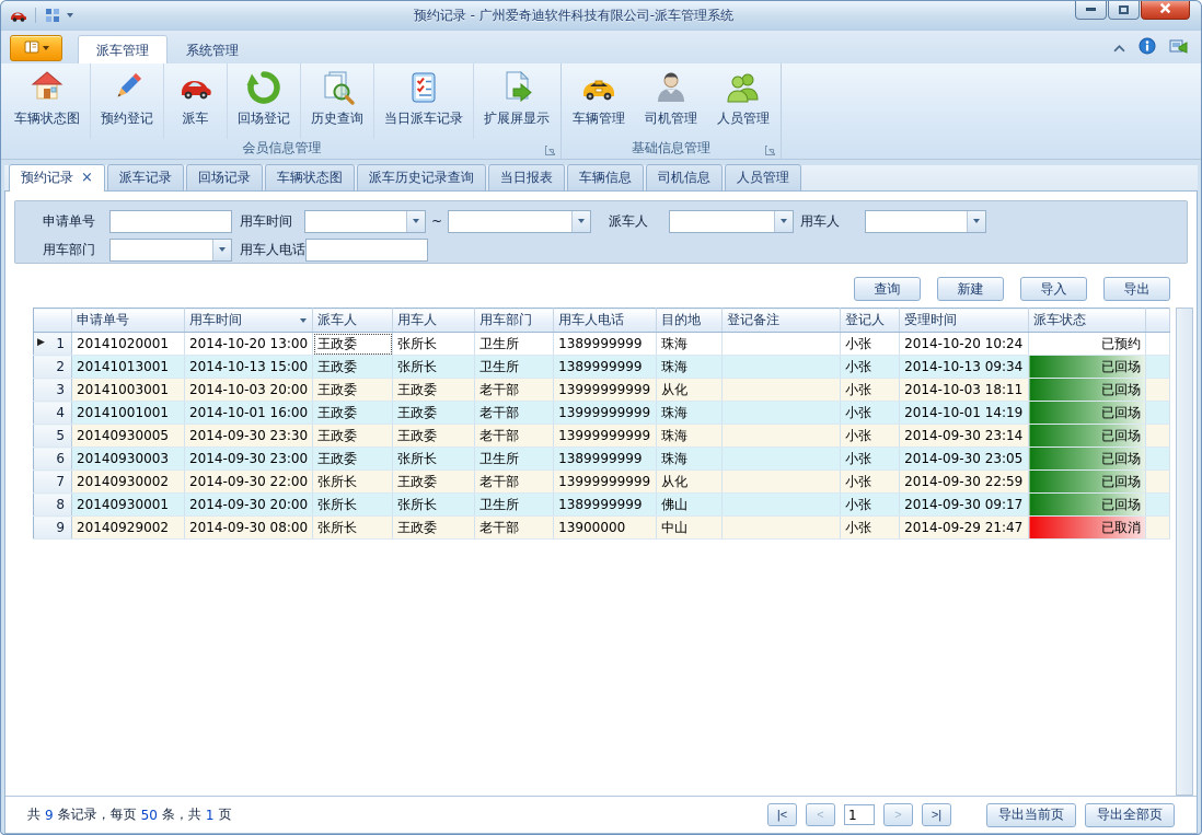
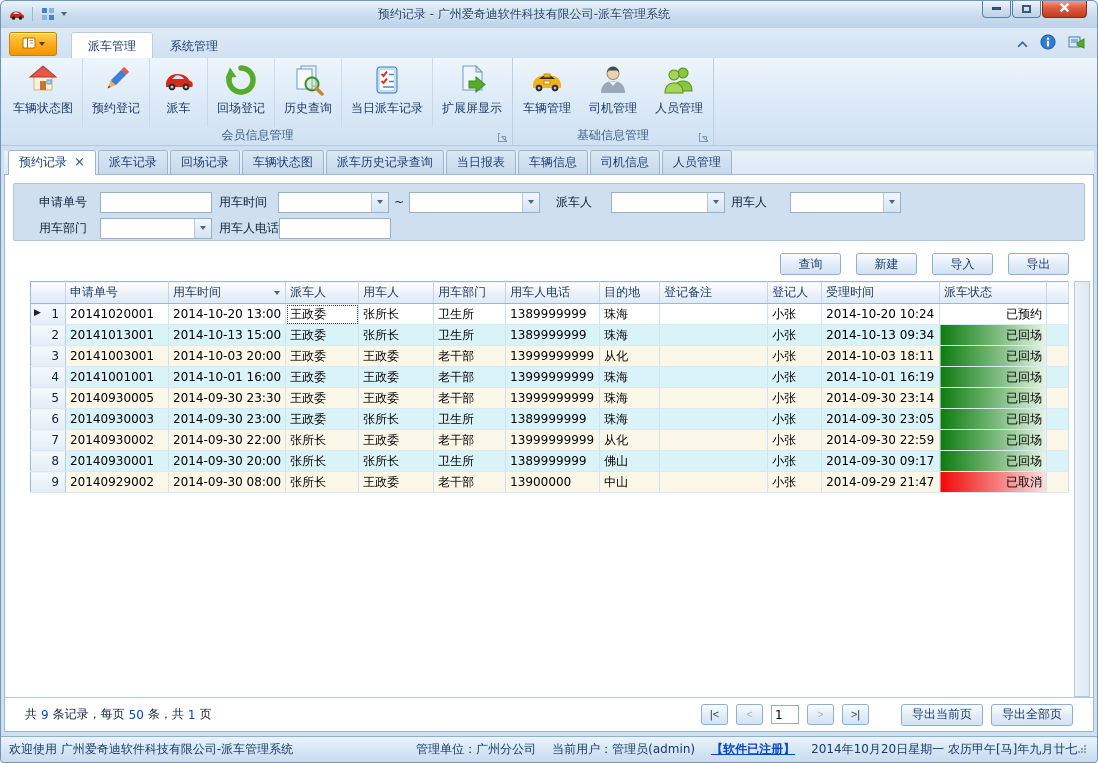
  预约记录 - 广州爱奇迪软件科技有限公司-派车管理系统
  派车管理
  系统管理
  车辆状态图
  预约登记
  派车
  回场登记
  历史查询
  当日派车记录
  扩展屏显示
  会员信息管理
  车辆管理
  司机管理
  人员管理
  基础信息管理
  预约记录
  ×
  派车记录
  回场记录
  车辆状态图
  派车历史记录查询
  当日报表
  车辆信息
  司机信息
  人员管理
  申请单号
  用车时间
  ~
  派车人
  用车人
  用车部门
  用车人电话
  查询
  新建
  导入
  导出
  	申请单号	用车时间	派车人	用车人	用车部门	用车人电话	目的地	登记备注	登记人	受理时间	派车状态
  ▶ 1	20141020001	2014-10-20 13:00	王政委	张所长	卫生所	1389999999	珠海		小张	2014-10-20 10:24	已预约
  2	20141013001	2014-10-13 15:00	王政委	张所长	卫生所	1389999999	珠海		小张	2014-10-13 09:34	已回场
  3	20141003001	2014-10-03 20:00	王政委	王政委	老干部	13999999999	从化		小张	2014-10-03 18:11	已回场
- 4	20141001001	2014-10-01 16:00	王政委	王政委	老干部	13999999999	珠海		小张	2014-10-01 14:19	已回场
+ 4	20141001001	2014-10-01 16:00	王政委	王政委	老干部	13999999999	珠海		小张	2014-10-01 16:19	已回场
  5	20140930005	2014-09-30 23:30	王政委	王政委	老干部	13999999999	珠海		小张	2014-09-30 23:14	已回场
  6	20140930003	2014-09-30 23:00	王政委	张所长	卫生所	1389999999	珠海		小张	2014-09-30 23:05	已回场
  7	20140930002	2014-09-30 22:00	张所长	王政委	老干部	13999999999	从化		小张	2014-09-30 22:59	已回场
  8	20140930001	2014-09-30 20:00	张所长	张所长	卫生所	1389999999	佛山		小张	2014-09-30 09:17	已回场
  9	20140929002	2014-09-30 08:00	张所长	王政委	老干部	13900000	中山		小张	2014-09-29 21:47	已取消
  共
  9
  条记录，每页
  50
  条，共
  1
  页
  |<
  <
  1
  >
  >|
  导出当前页
  导出全部页
+ 欢迎使用 广州爱奇迪软件科技有限公司-派车管理系统
+ 管理单位：广州分公司
+ 当前用户：管理员(admin)
+ 【软件已注册】
+ 2014年10月20日星期一 农历甲午[马]年九月廿七
